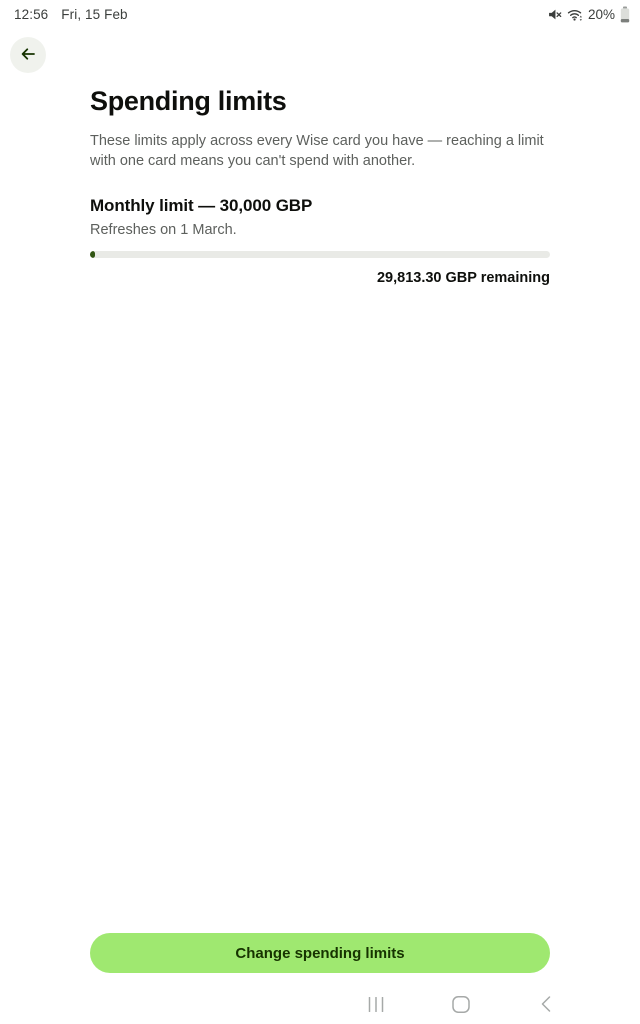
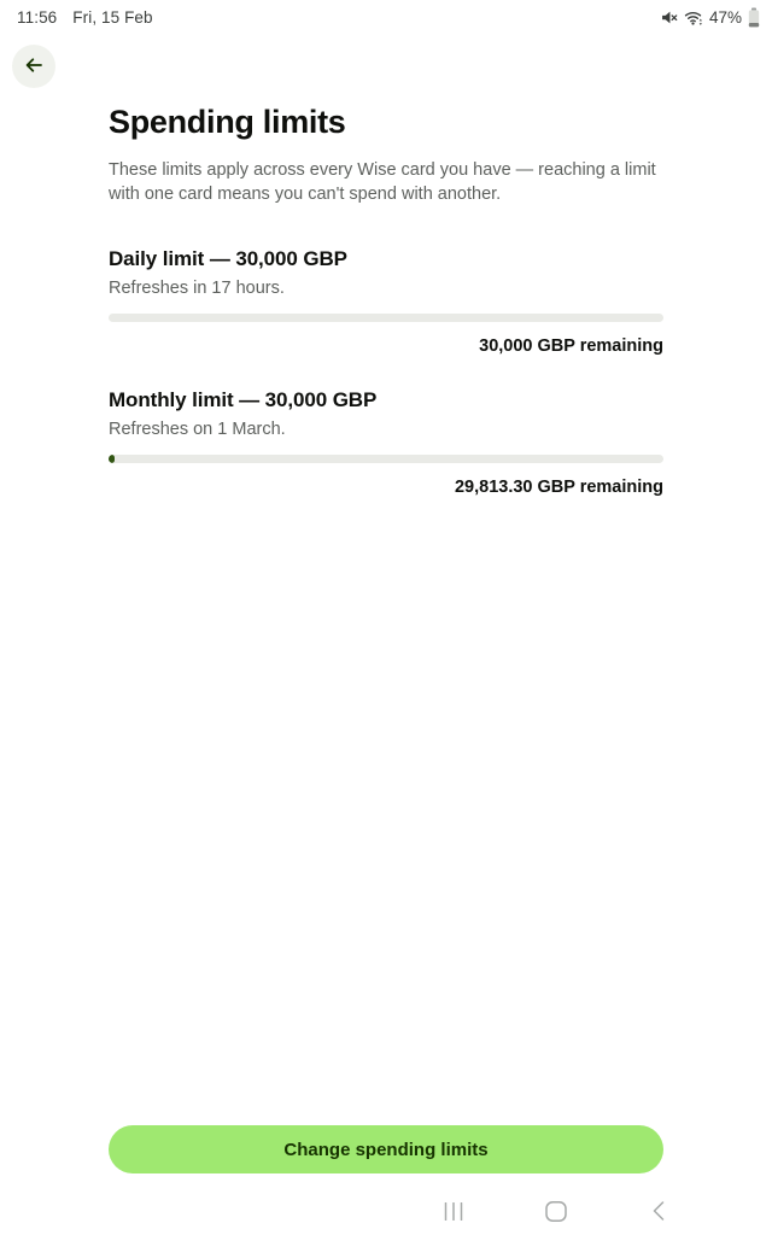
- 12:56
+ 11:56
  Fri, 15 Feb
- 20%
+ 47%
  Spending limits
  These limits apply across every Wise card you have — reaching a limit with one card means you can't spend with another.
+ Daily limit — 30,000 GBP
+ Refreshes in 17 hours.
+ 30,000 GBP remaining
  Monthly limit — 30,000 GBP
  Refreshes on 1 March.
  29,813.30 GBP remaining
  Change spending limits
